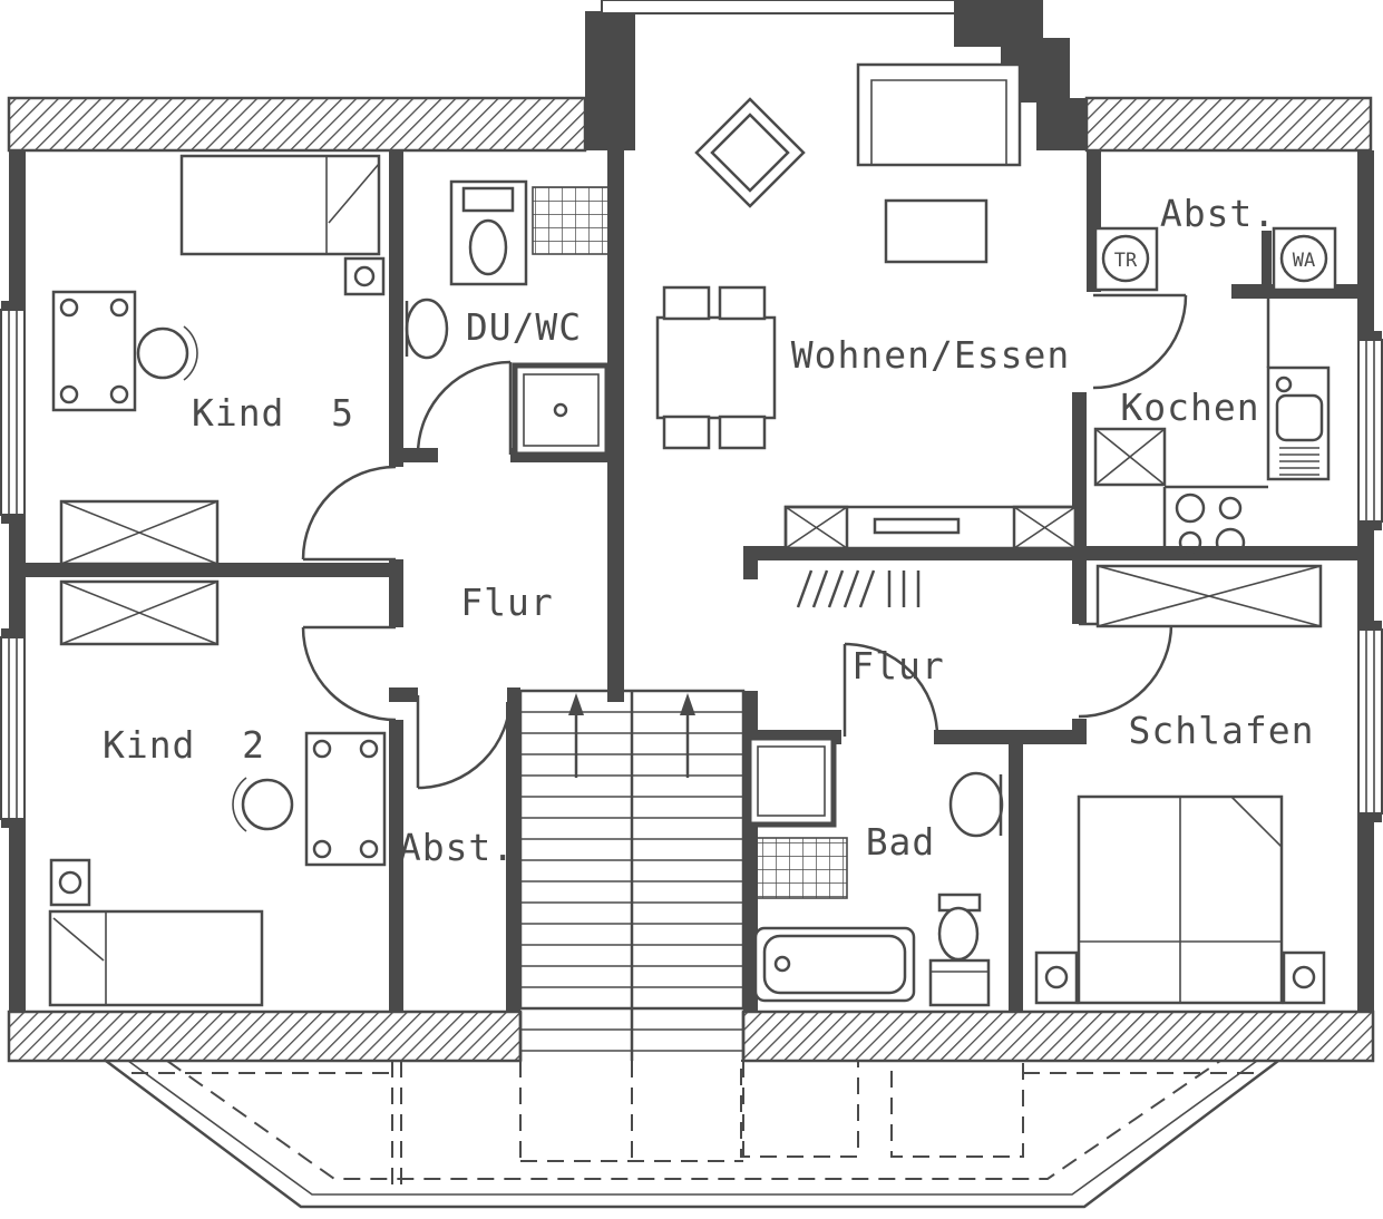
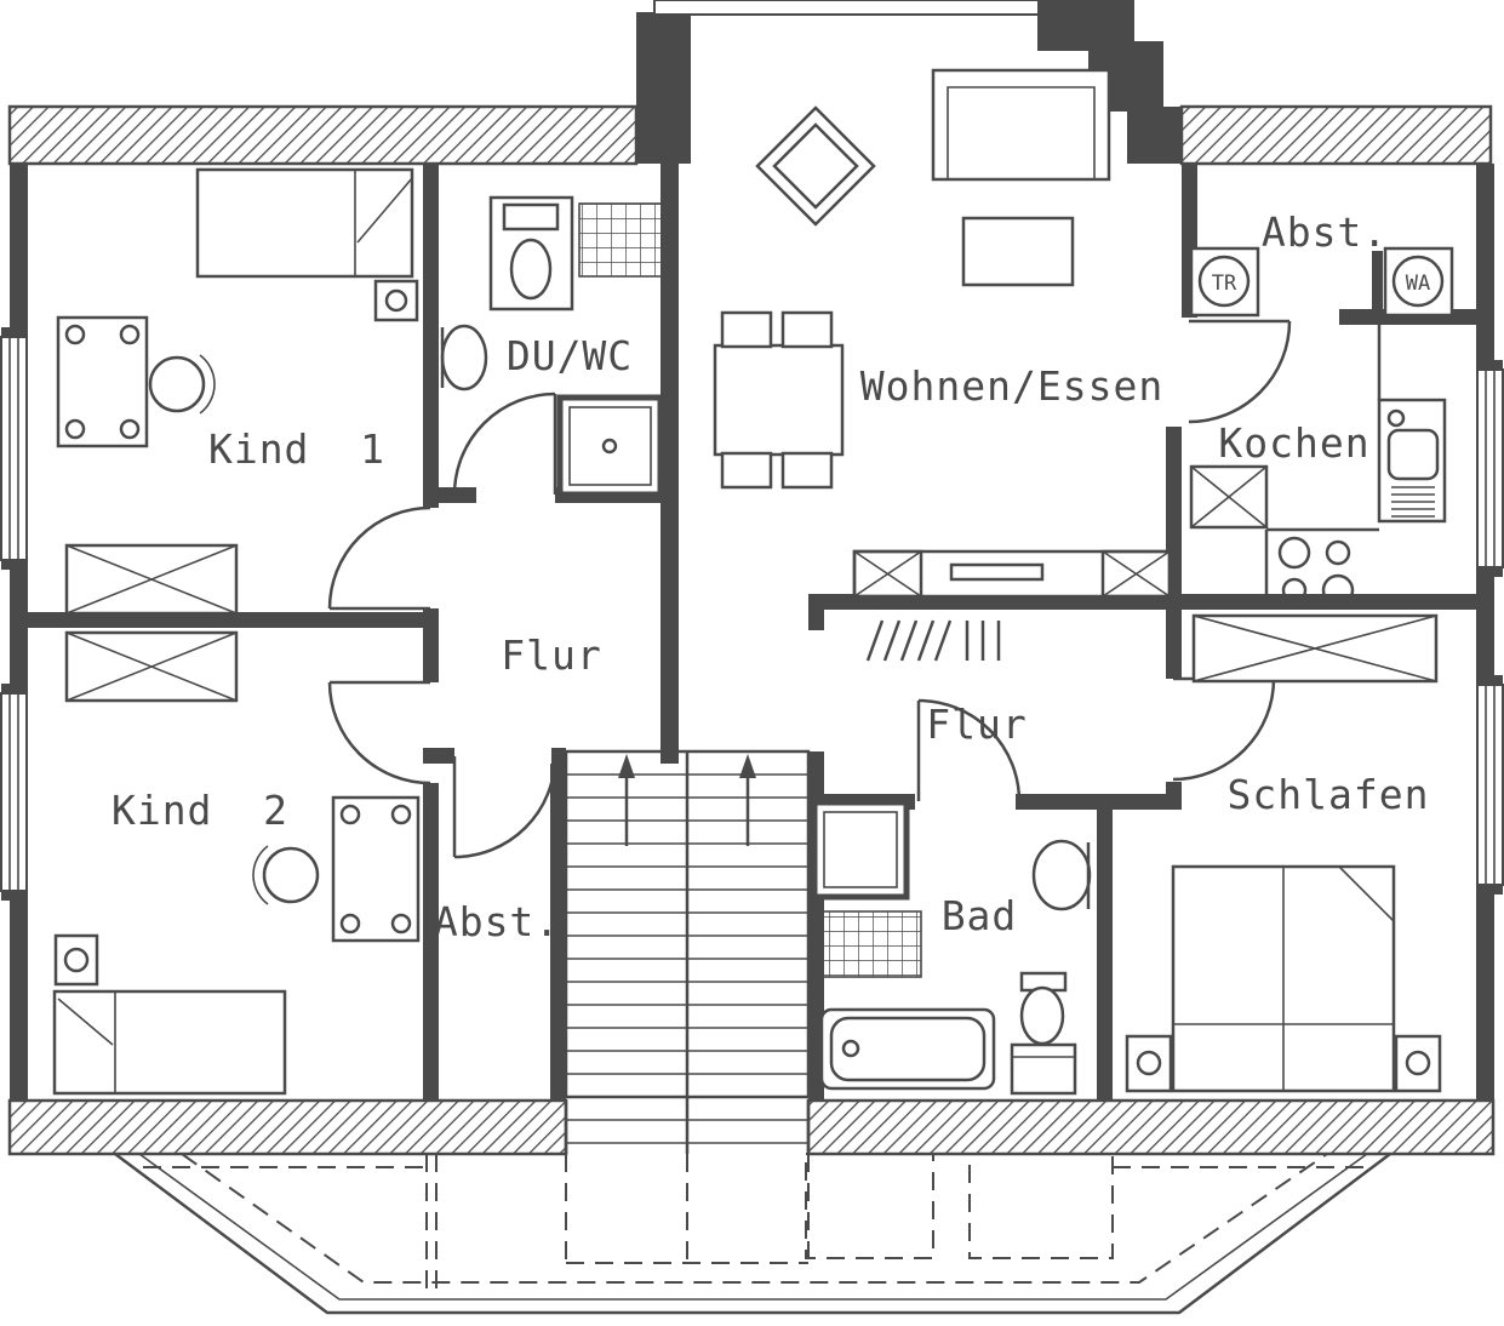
  TR
  WA
- Kind 5
+ Kind 1
  DU/WC
  Flur
  Wohnen/Essen
  Abst.
  Kochen
  Kind 2
  Abst.
  Flur
  Bad
  Schlafen
